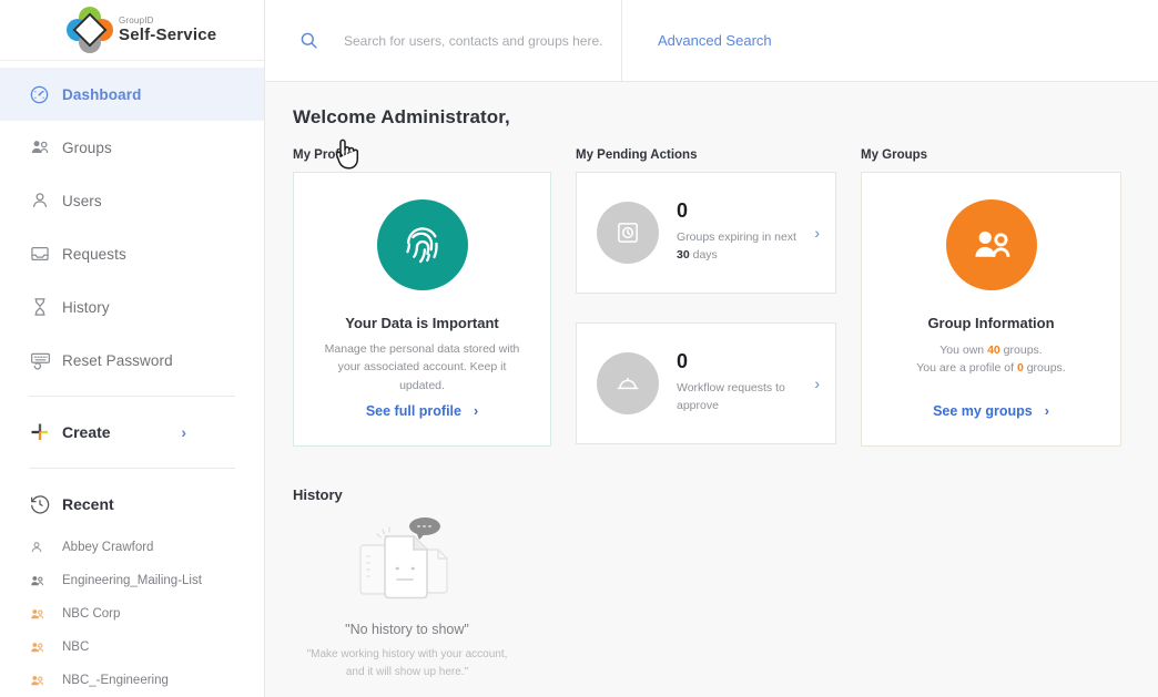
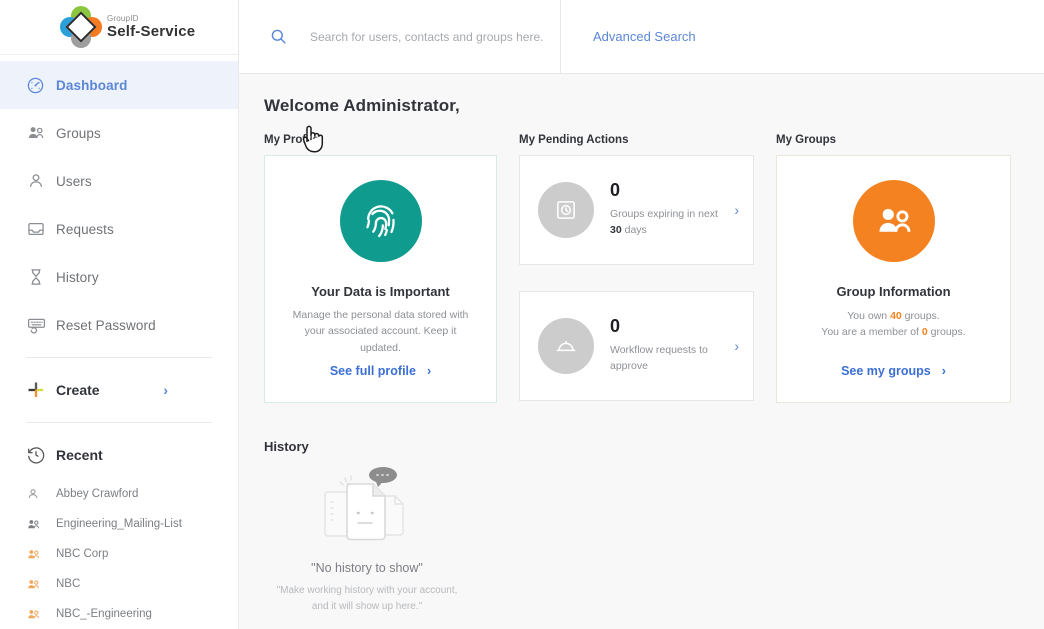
  GroupID
  Self-Service
  Dashboard
  Groups
  Users
  Requests
  History
  Reset Password
  Create
  ›
  Recent
  Abbey Crawford
  Engineering_Mailing-List
  NBC Corp
  NBC
  NBC_-Engineering
  Search for users, contacts and groups here.
  Advanced Search
  Welcome Administrator,
  Your Data is Important
  Manage the personal data stored with your associated account. Keep it updated.
  See full profile
  ›
  My Pending Actions
  0
  Groups expiring in next 30 days
  ›
  0
  Workflow requests to approve
  ›
  My Groups
  Group Information
  You own 40 groups.
- You are a profile of 0 groups.
+ You are a member of 0 groups.
  See my groups
  ›
  History
  "No history to show"
  "Make working history with your account, and it will show up here."
